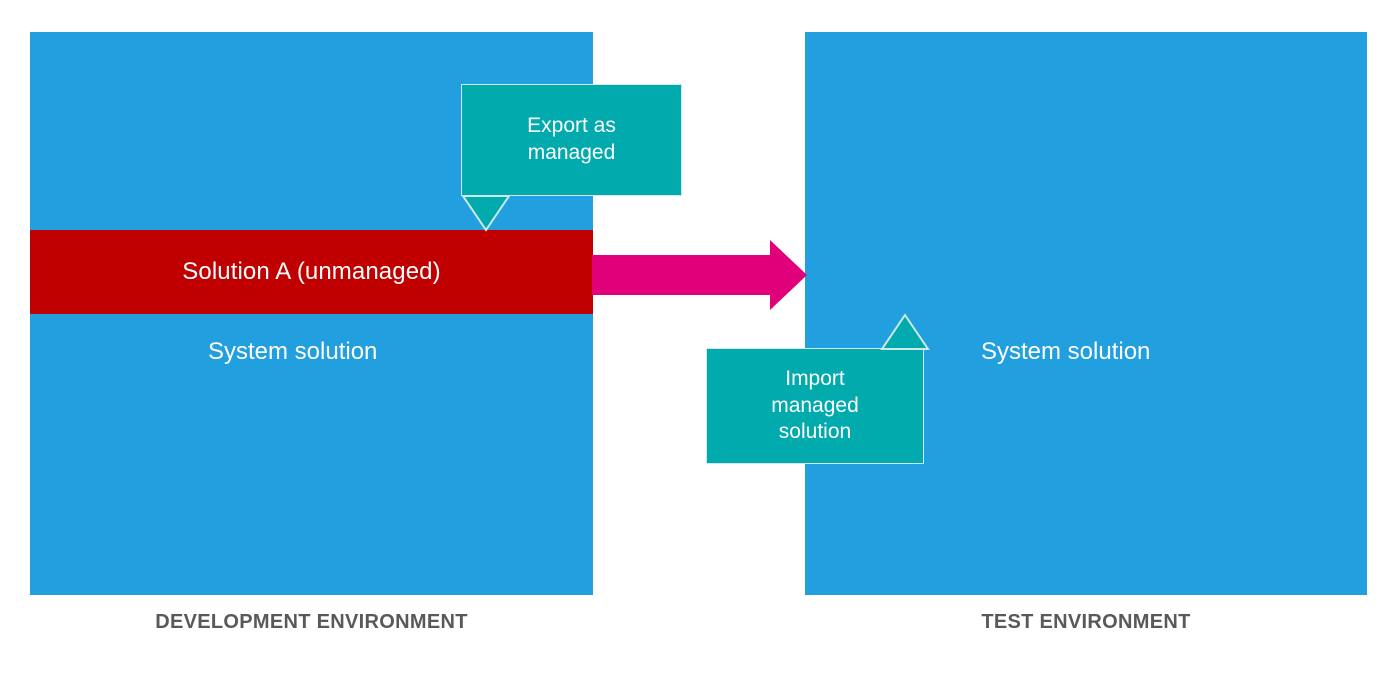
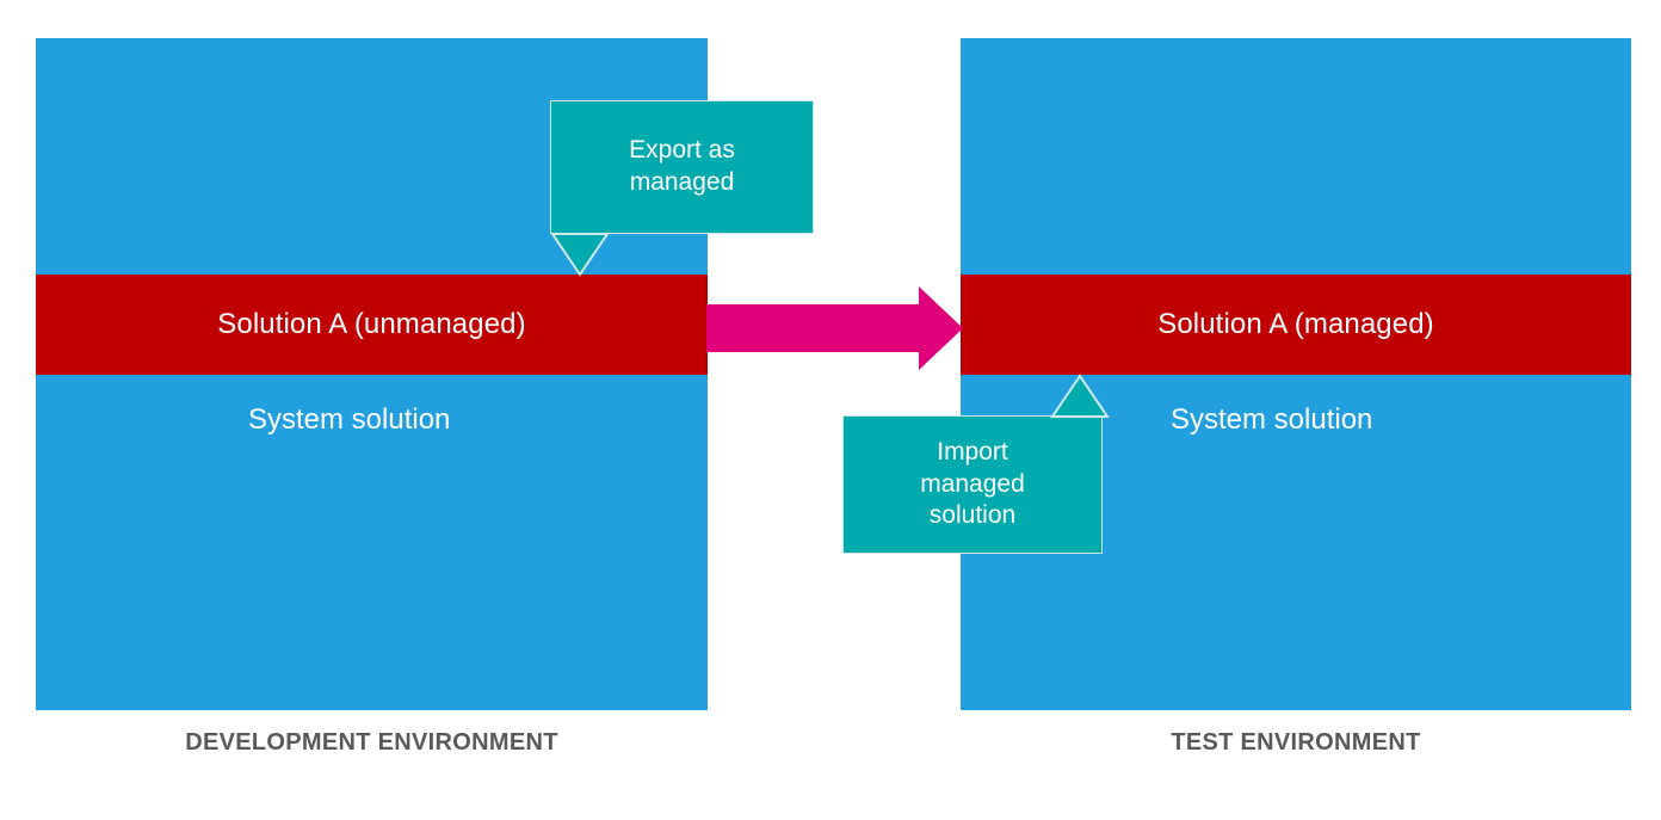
  Solution A (unmanaged)
  System solution
  DEVELOPMENT ENVIRONMENT
+ Solution A (managed)
  System solution
  TEST ENVIRONMENT
  Export as
  managed
  Import
  managed
  solution
